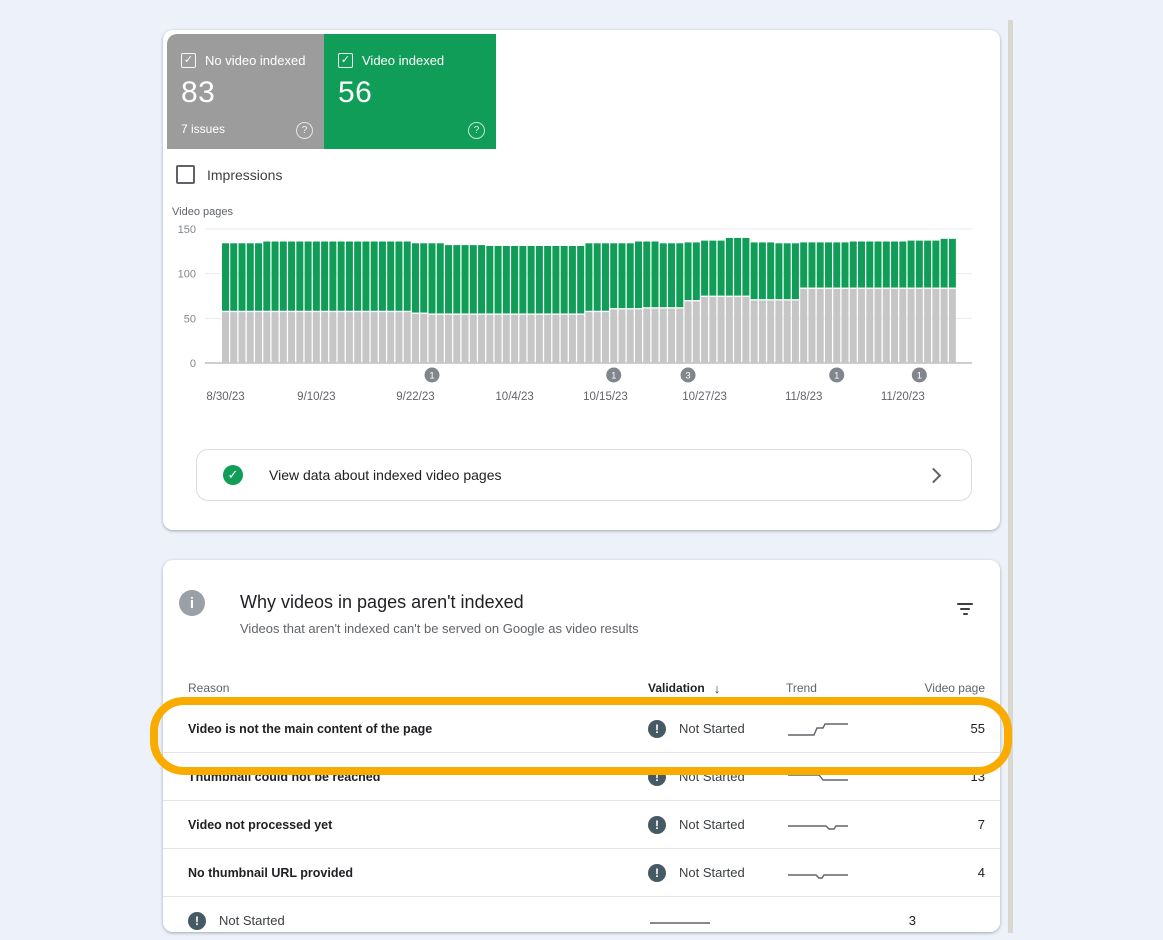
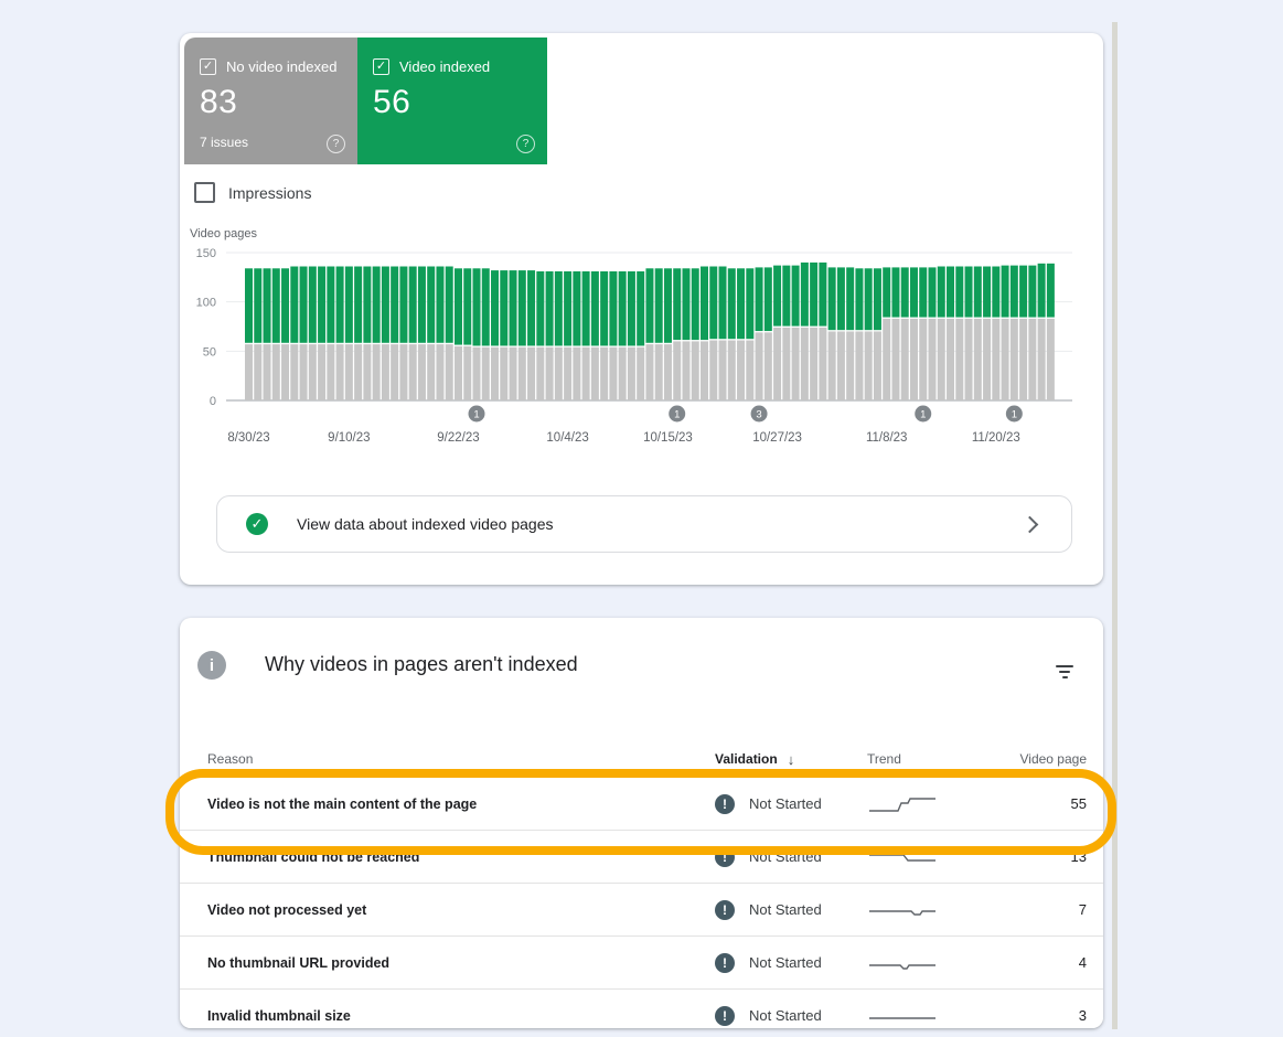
  ✓
  No video indexed
  83
  7 issues
  ?
  ✓
  Video indexed
  56
  ?
  Impressions
  Video pages
  0
  50
  100
  150
  1
  1
  3
  1
  1
  8/30/23
  9/10/23
  9/22/23
  10/4/23
  10/15/23
  10/27/23
  11/8/23
  11/20/23
  ✓
  View data about indexed video pages
  i
  Why videos in pages aren't indexed
- Videos that aren't indexed can't be served on Google as video results
  Reason
  Validation
  ↓
  Trend
  Video page
  Video is not the main content of the page
  !
  Not Started
  55
  Thumbnail could not be reached
  !
  Not Started
  13
  Video not processed yet
  !
  Not Started
  7
  No thumbnail URL provided
  !
  Not Started
  4
+ Invalid thumbnail size
  !
  Not Started
  3
